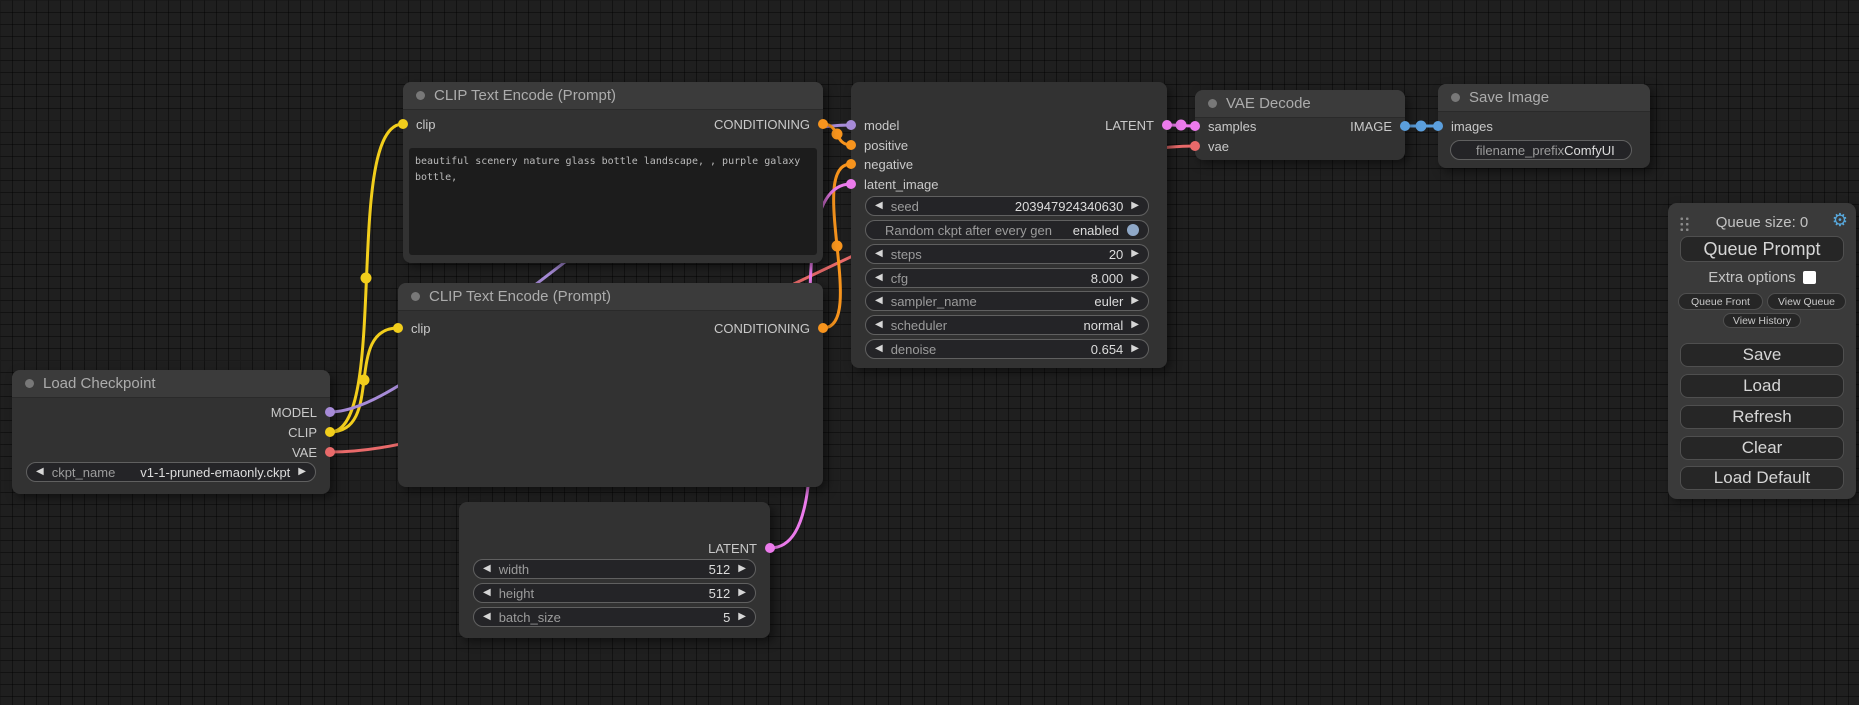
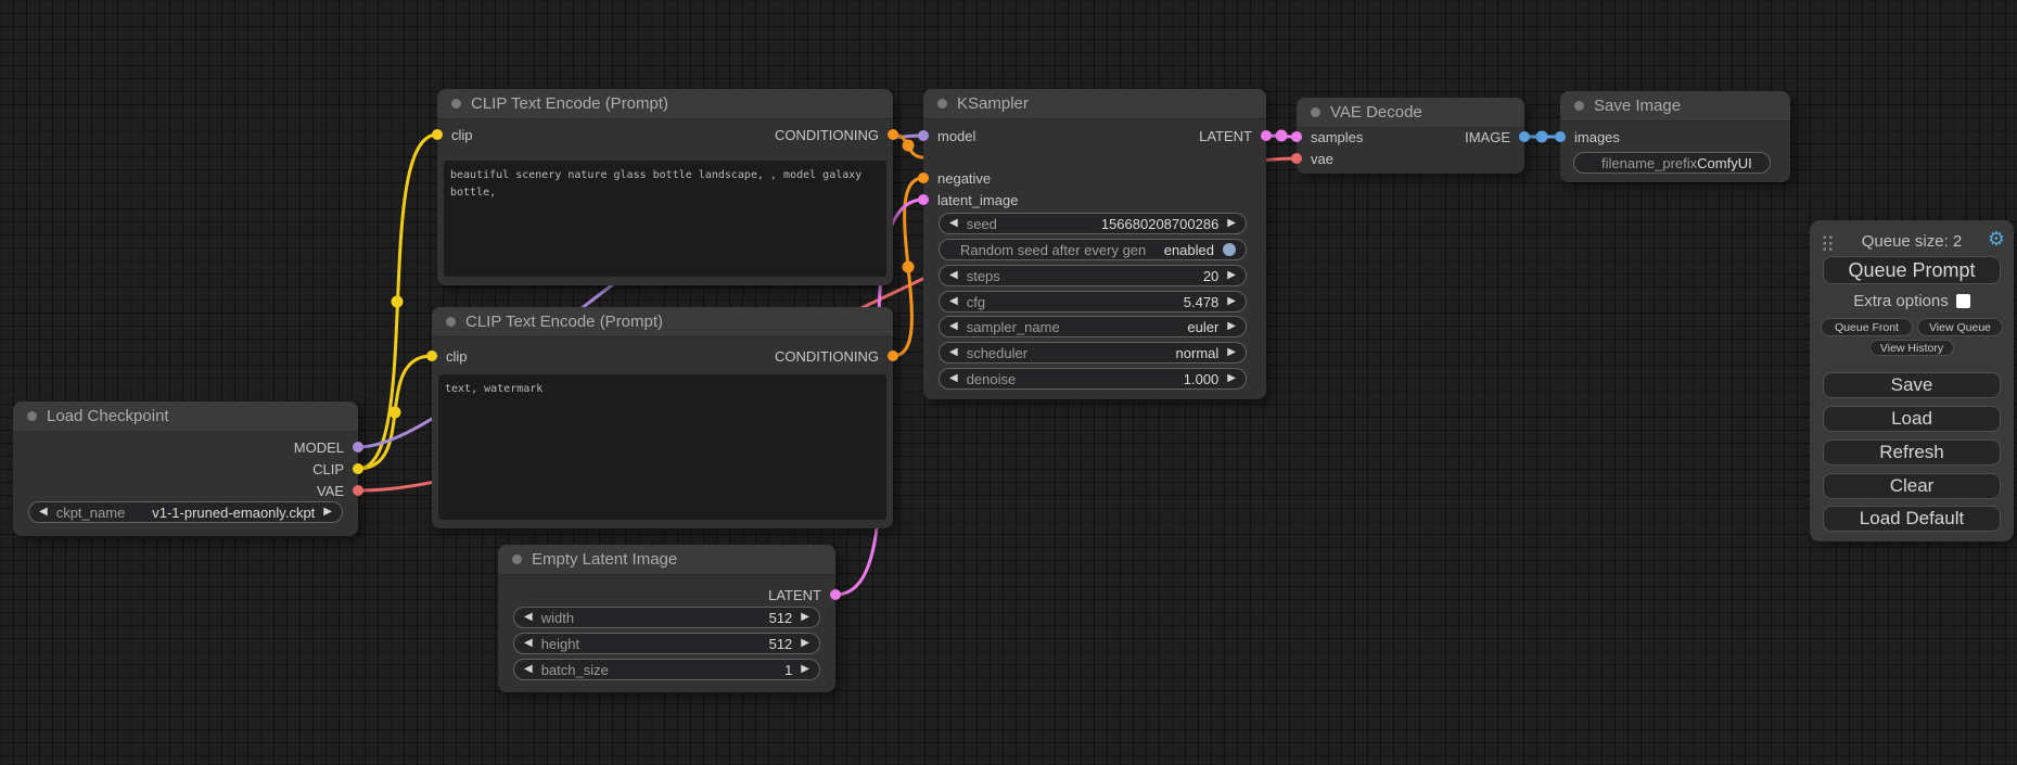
  Load Checkpoint
  MODEL
  CLIP
  VAE
  ◀
  ckpt_name
  v1-1-pruned-emaonly.ckpt
  ▶
  CLIP Text Encode (Prompt)
  clip
  CONDITIONING
- beautiful scenery nature glass bottle landscape, , purple galaxy bottle,
+ beautiful scenery nature glass bottle landscape, , model galaxy bottle,
  CLIP Text Encode (Prompt)
  clip
  CONDITIONING
+ text, watermark
+ Empty Latent Image
  LATENT
  ◀
  width
  512
  ▶
  ◀
  height
  512
  ▶
  ◀
  batch_size
- 5
+ 1
  ▶
+ KSampler
  model
  LATENT
- positive
  negative
  latent_image
  ◀
  seed
- 203947924340630
+ 156680208700286
  ▶
- Random ckpt after every gen
+ Random seed after every gen
  enabled
  ◀
  steps
  20
  ▶
  ◀
  cfg
- 8.000
+ 5.478
  ▶
  ◀
  sampler_name
  euler
  ▶
  ◀
  scheduler
  normal
  ▶
  ◀
  denoise
- 0.654
+ 1.000
  ▶
  VAE Decode
  samples
  IMAGE
  vae
  Save Image
  images
  filename_prefix
  ComfyUI
- Queue size: 0
+ Queue size: 2
  ⚙
  Queue Prompt
  Extra options
  Queue Front
  View Queue
  View History
  Save
  Load
  Refresh
  Clear
  Load Default
